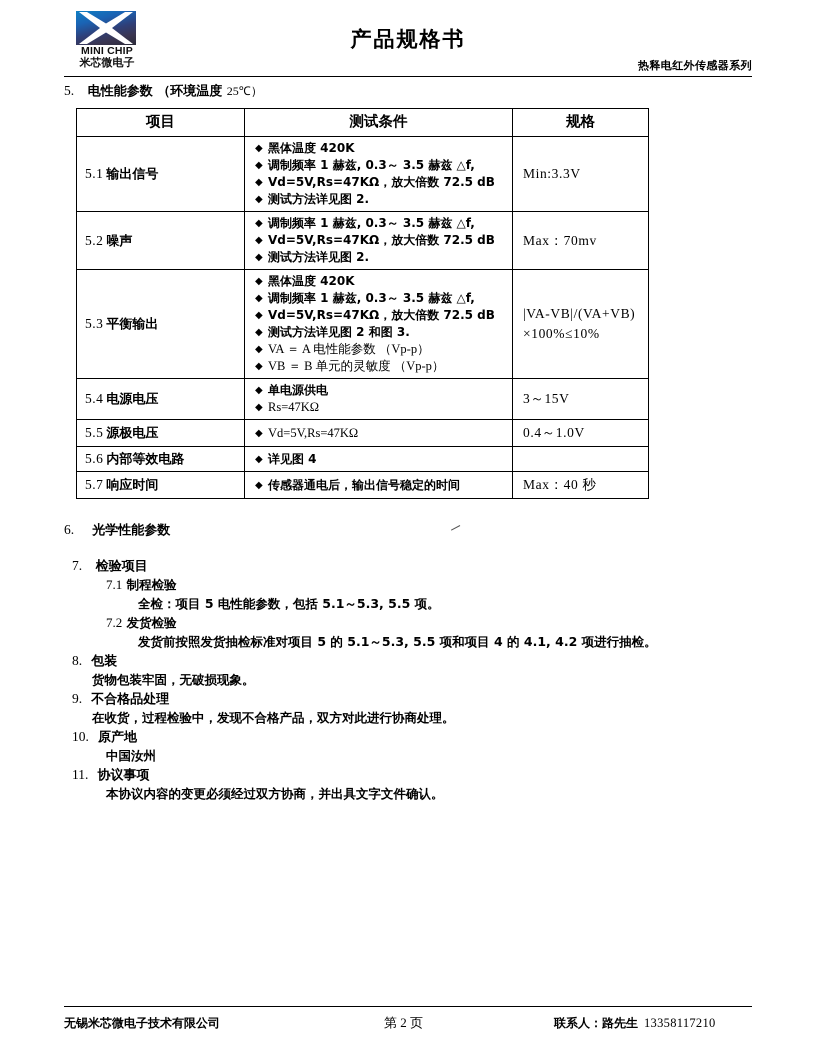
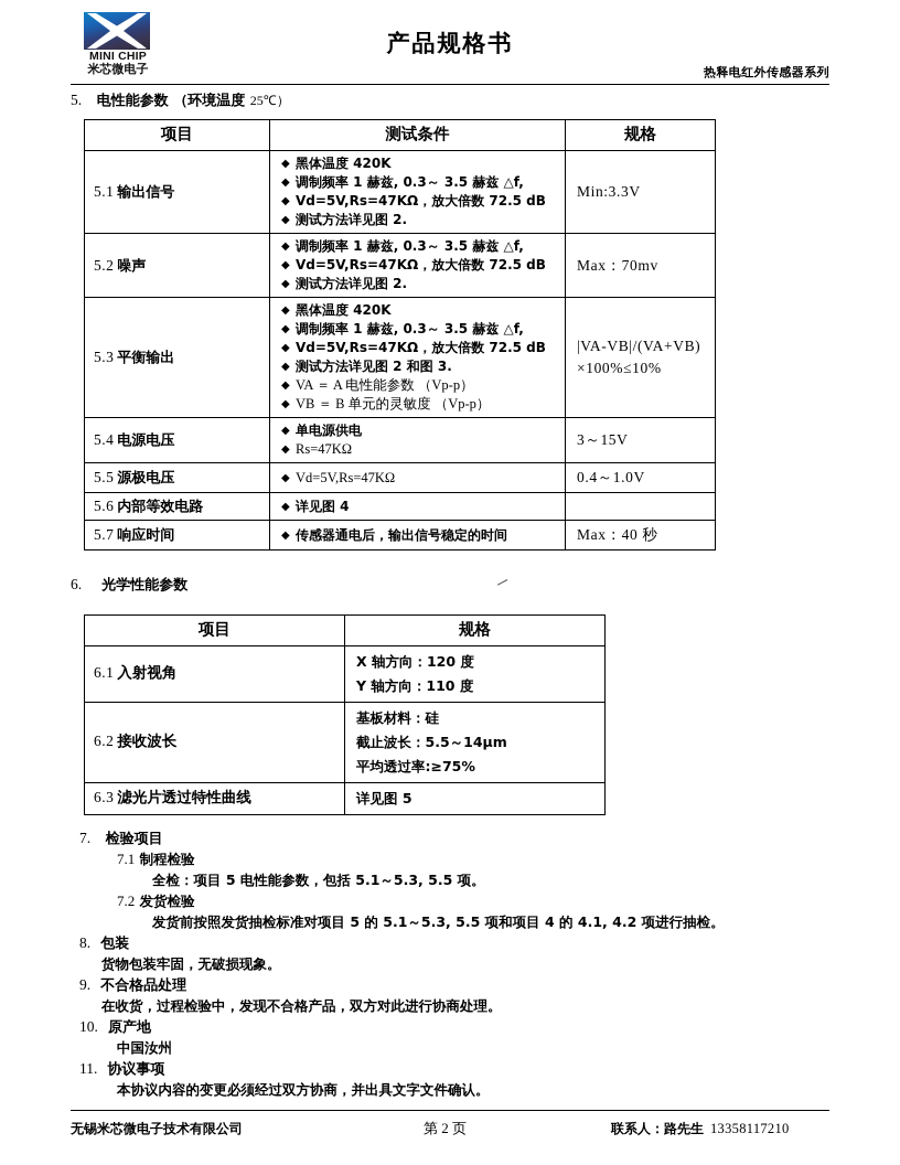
  MINI CHIP
  米芯微电子
  产品规格书
  热释电红外传感器系列
  5. 电性能参数 （环境温度 25℃）
  项目	测试条件	规格
  5.1 输出信号	◆ 黑体温度 420K ◆ 调制频率 1 赫兹, 0.3～ 3.5 赫兹 △f, ◆ Vd=5V,Rs=47KΩ，放大倍数 72.5 dB ◆ 测试方法详见图 2.	Min:3.3V
  5.2 噪声	◆ 调制频率 1 赫兹, 0.3～ 3.5 赫兹 △f, ◆ Vd=5V,Rs=47KΩ，放大倍数 72.5 dB ◆ 测试方法详见图 2.	Max：70mv
  5.3 平衡输出	◆ 黑体温度 420K ◆ 调制频率 1 赫兹, 0.3～ 3.5 赫兹 △f, ◆ Vd=5V,Rs=47KΩ，放大倍数 72.5 dB ◆ 测试方法详见图 2 和图 3. ◆ VA ＝ A 电性能参数 （Vp-p） ◆ VB ＝ B 单元的灵敏度 （Vp-p）	|VA-VB|/(VA+VB) ×100%≤10%
  5.4 电源电压	◆ 单电源供电 ◆ Rs=47KΩ	3～15V
  5.5 源极电压	◆ Vd=5V,Rs=47KΩ	0.4～1.0V
  5.6 内部等效电路	◆ 详见图 4
  5.7 响应时间	◆ 传感器通电后，输出信号稳定的时间	Max：40 秒
  6. 光学性能参数
+ 项目	规格
+ 6.1 入射视角	X 轴方向：120 度 Y 轴方向：110 度
+ 6.2 接收波长	基板材料：硅 截止波长：5.5～14μm 平均透过率:≥75%
+ 6.3 滤光片透过特性曲线	详见图 5
  7. 检验项目
  7.1 制程检验
  全检：项目 5 电性能参数，包括 5.1～5.3, 5.5 项。
  7.2 发货检验
  发货前按照发货抽检标准对项目 5 的 5.1～5.3, 5.5 项和项目 4 的 4.1, 4.2 项进行抽检。
  8. 包装
  货物包装牢固，无破损现象。
  9. 不合格品处理
  在收货，过程检验中，发现不合格产品，双方对此进行协商处理。
  10. 原产地
  中国汝州
  11. 协议事项
  本协议内容的变更必须经过双方协商，并出具文字文件确认。
  无锡米芯微电子技术有限公司
  第 2 页
  联系人：路先生 13358117210
